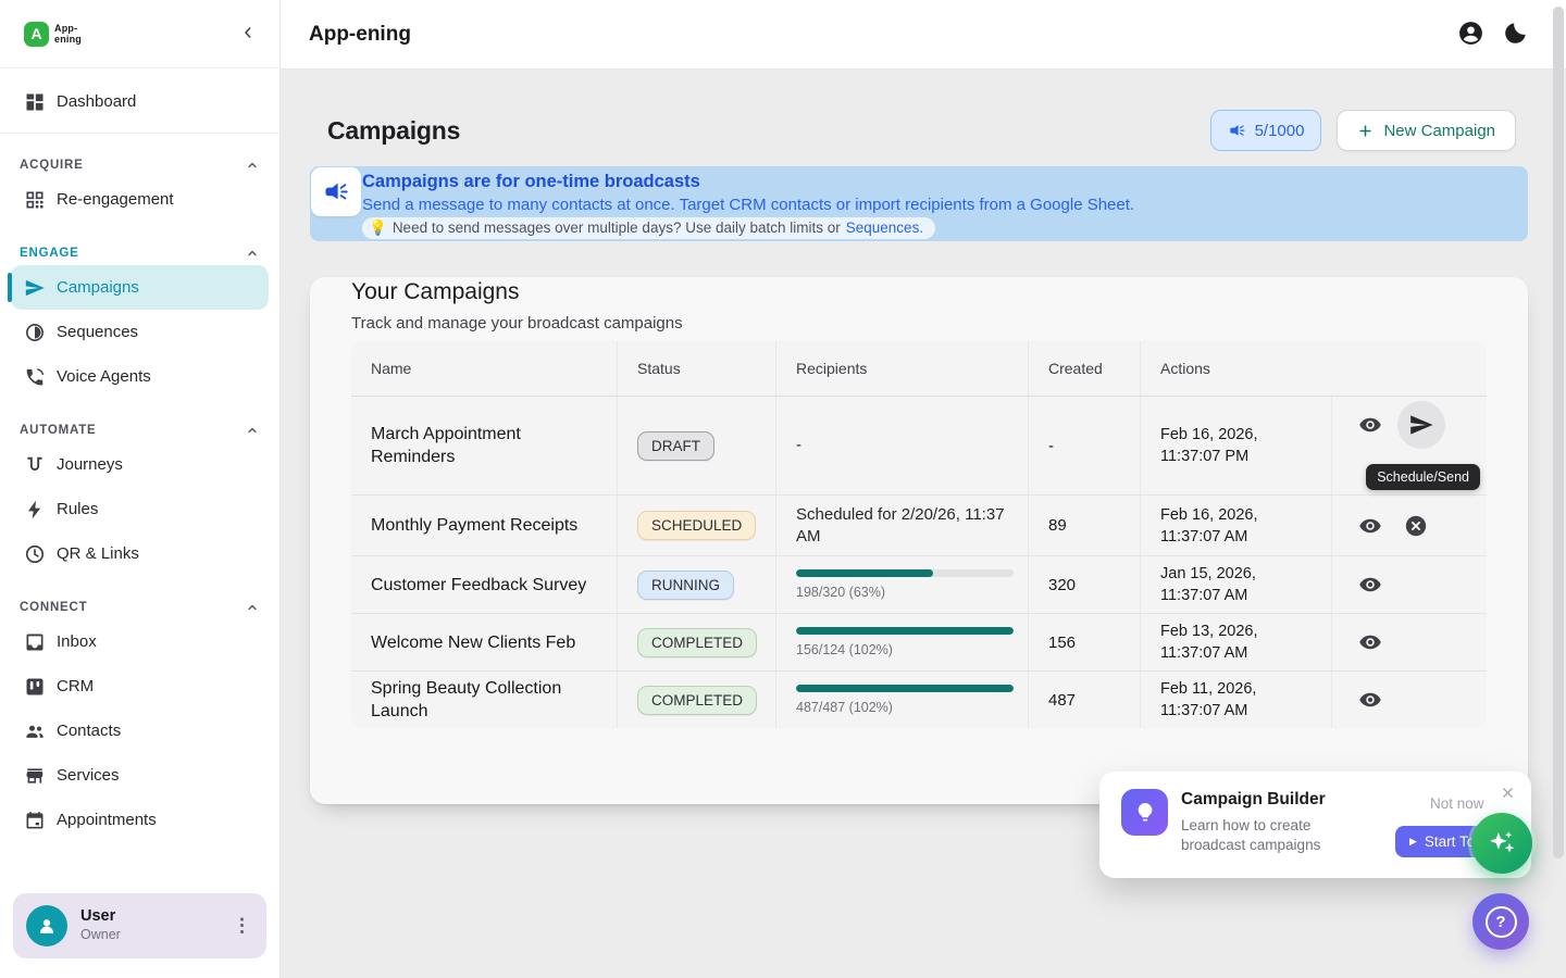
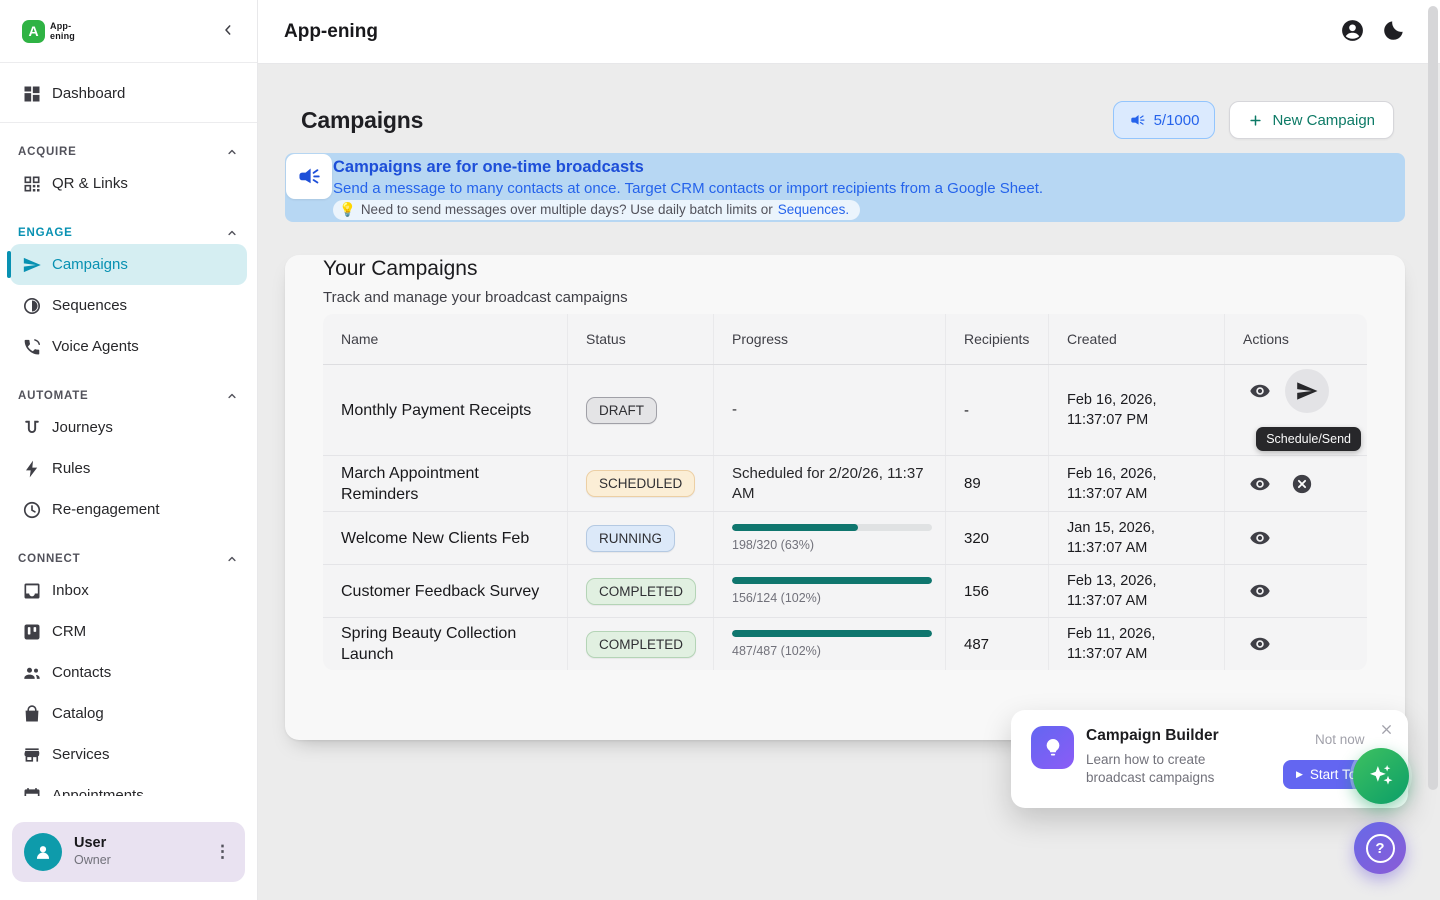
  A
  App-
  ening
  Dashboard
  ACQUIRE
- Re-engagement
+ QR & Links
  ENGAGE
  Campaigns
  Sequences
  Voice Agents
  AUTOMATE
  Journeys
  Rules
- QR & Links
+ Re-engagement
  CONNECT
  Inbox
  CRM
  Contacts
+ Catalog
  Services
  Appointments
  User
  Owner
  ⋮
  App-ening
  Campaigns
  5/1000
  New Campaign
  Campaigns are for one-time broadcasts
  Send a message to many contacts at once. Target CRM contacts or import recipients from a Google Sheet.
  💡
  Need to send messages over multiple days? Use daily batch limits or
  Sequences.
  Your Campaigns
  Track and manage your broadcast campaigns
  Name
  Status
+ Progress
  Recipients
  Created
  Actions
- March Appointment Reminders
+ Monthly Payment Receipts
  DRAFT
  -
  -
  Feb 16, 2026,
  11:37:07 PM
  Schedule/Send
- Monthly Payment Receipts
+ March Appointment Reminders
  SCHEDULED
  Scheduled for 2/20/26, 11:37 AM
  89
  Feb 16, 2026,
  11:37:07 AM
- Customer Feedback Survey
+ Welcome New Clients Feb
  RUNNING
  198/320 (63%)
  320
  Jan 15, 2026,
  11:37:07 AM
- Welcome New Clients Feb
+ Customer Feedback Survey
  COMPLETED
  156/124 (102%)
  156
  Feb 13, 2026,
  11:37:07 AM
  Spring Beauty Collection Launch
  COMPLETED
  487/487 (102%)
  487
  Feb 11, 2026,
  11:37:07 AM
  Campaign Builder
  Learn how to create broadcast campaigns
  Not now
  ▶
  ?
